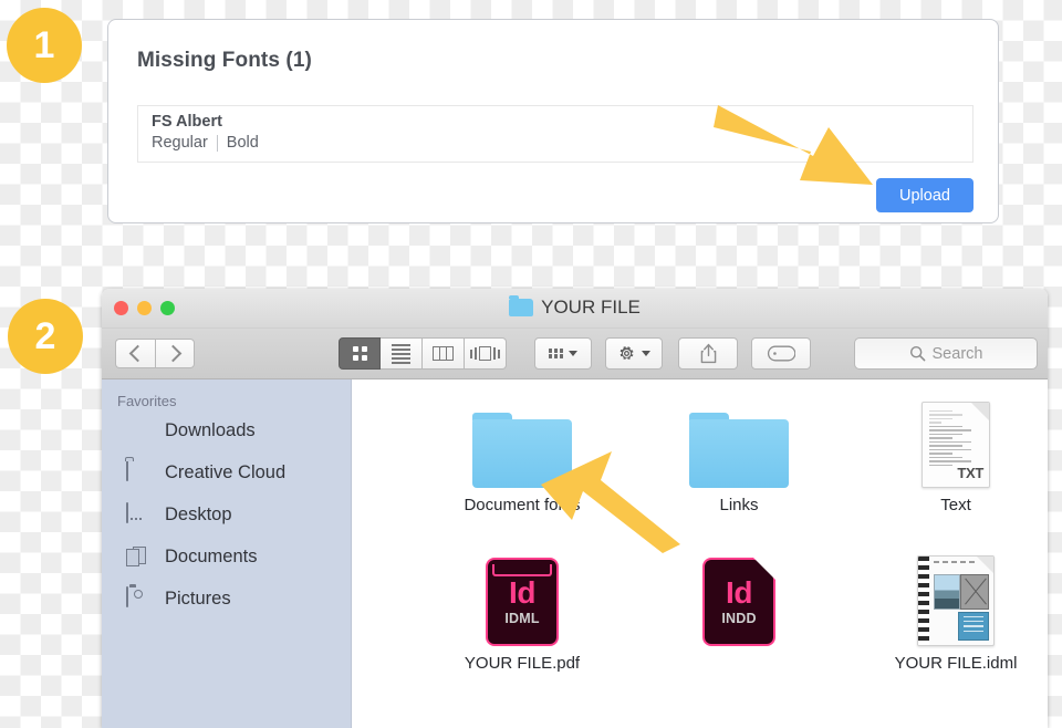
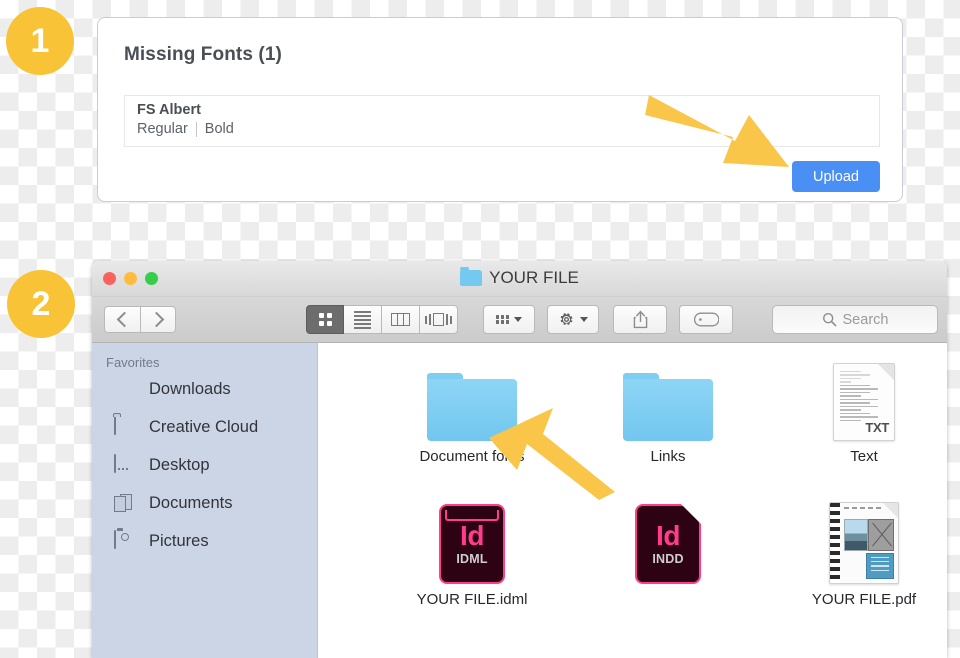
  1
  2
  Missing Fonts (1)
  FS Albert
  Regular
  Bold
  Upload
  YOUR FILE
  Search
  Favorites
  Downloads
  Creative Cloud
  Desktop
  Documents
  Pictures
  Document fo
  Links
  TXT
  Text
  Id
  IDML
- YOUR FILE.pdf
+ YOUR FILE.idml
  Id
  INDD
- YOUR FILE.idml
+ YOUR FILE.pdf
